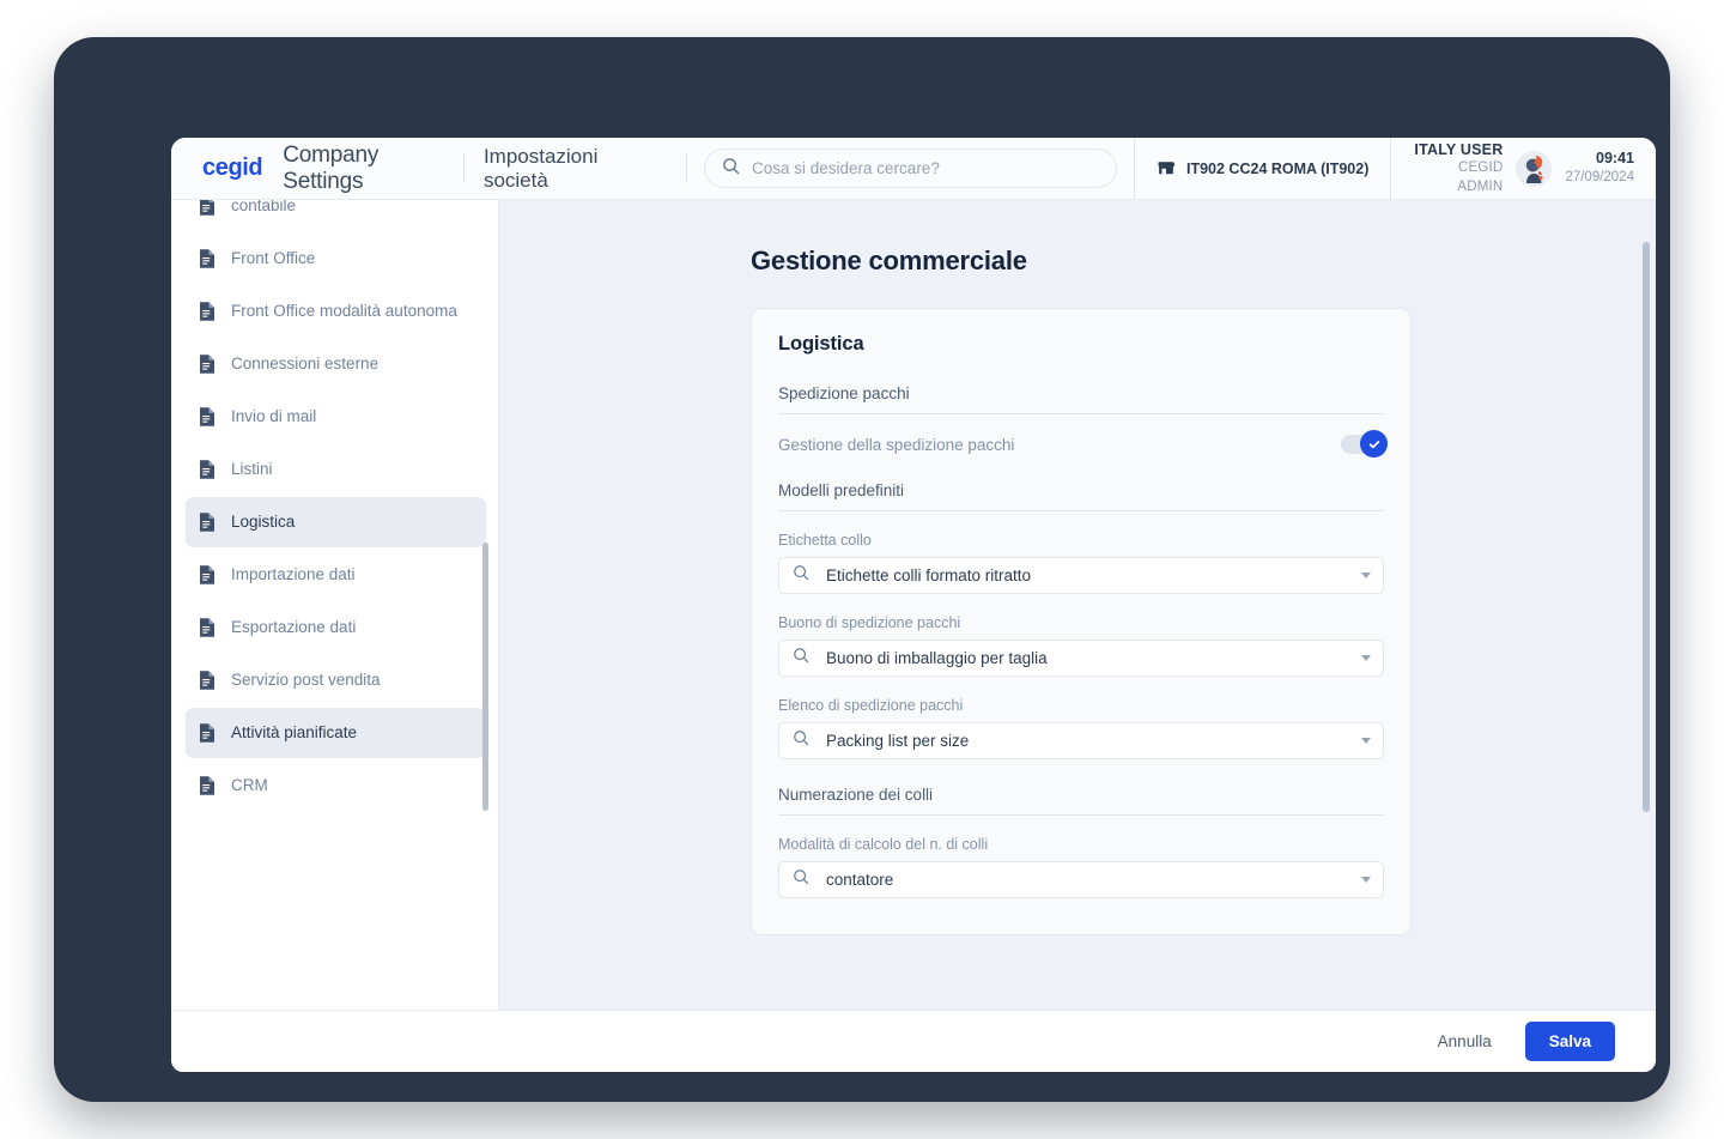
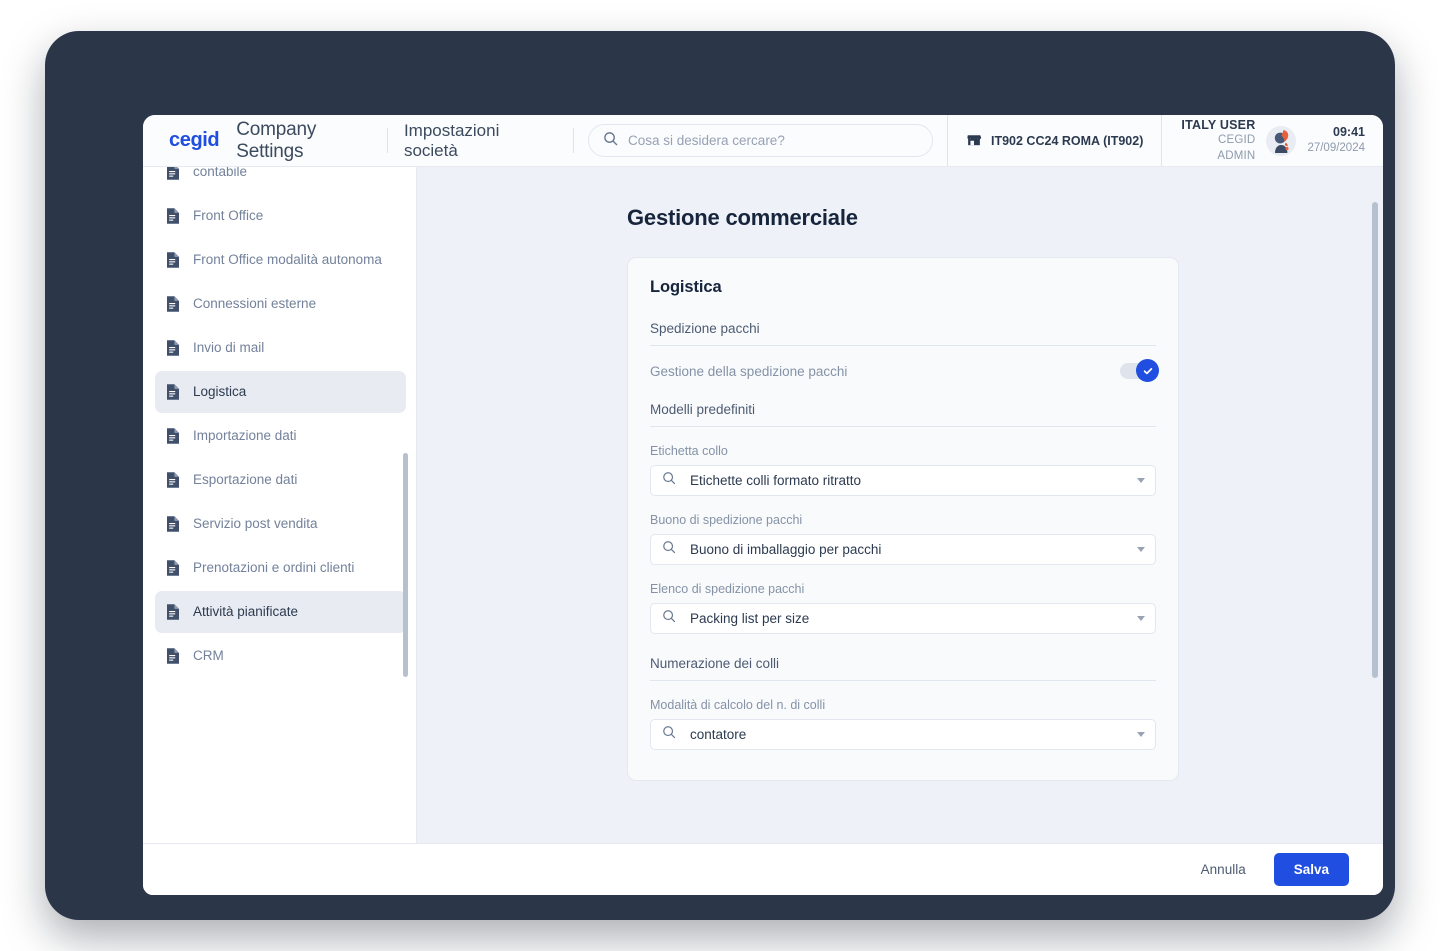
  cegid
  Company Settings
  Impostazioni società
  Cosa si desidera cercare?
  IT902 CC24 ROMA (IT902)
  ITALY USER
  CEGID ADMIN
  09:41
  27/09/2024
  contabile
  Front Office
  Front Office modalità autonoma
  Connessioni esterne
  Invio di mail
- Listini
  Logistica
  Importazione dati
  Esportazione dati
  Servizio post vendita
+ Prenotazioni e ordini clienti
  Attività pianificate
  CRM
  Gestione commerciale
  Logistica
  Spedizione pacchi
  Gestione della spedizione pacchi
  Modelli predefiniti
  Etichetta collo
  Etichette colli formato ritratto
  Buono di spedizione pacchi
- Buono di imballaggio per taglia
+ Buono di imballaggio per pacchi
  Elenco di spedizione pacchi
  Packing list per size
  Numerazione dei colli
  Modalità di calcolo del n. di colli
  contatore
  Annulla
  Salva
